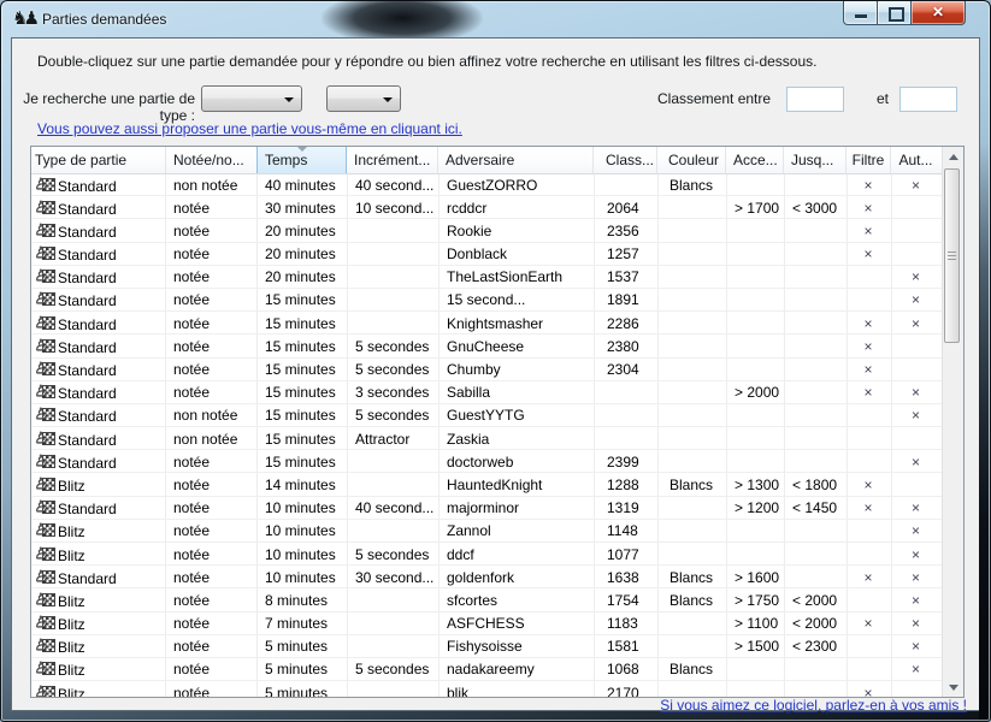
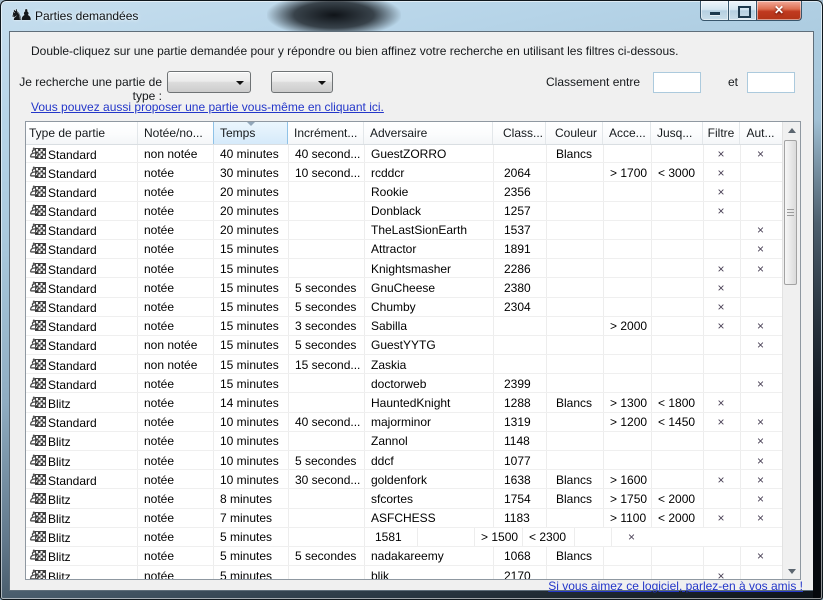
  ♞♟
  Parties demandées
  ✕
  Double-cliquez sur une partie demandée pour y répondre ou bien affinez votre recherche en utilisant les filtres ci-dessous.
  Je recherche une partie de type :
  Classement entre
  et
  Vous pouvez aussi proposer une partie vous-même en cliquant ici.
  Type de partie
  Notée/no...
  Temps
  Incrément...
  Adversaire
  Class...
  Couleur
  Acce...
  Jusq...
  Filtre
  Aut...
  ♙
  Standard
  non notée
  40 minutes
  40 second...
  GuestZORRO
  Blancs
  ×
  ×
  ♙
  Standard
  notée
  30 minutes
  10 second...
  rcddcr
  2064
  > 1700
  < 3000
  ×
  ♙
  Standard
  notée
  20 minutes
  Rookie
  2356
  ×
  ♙
  Standard
  notée
  20 minutes
  Donblack
  1257
  ×
  ♙
  Standard
  notée
  20 minutes
  TheLastSionEarth
  1537
  ×
  ♙
  Standard
  notée
  15 minutes
- 15 second...
+ Attractor
  1891
  ×
  ♙
  Standard
  notée
  15 minutes
  Knightsmasher
  2286
  ×
  ×
  ♙
  Standard
  notée
  15 minutes
  5 secondes
  GnuCheese
  2380
  ×
  ♙
  Standard
  notée
  15 minutes
  5 secondes
  Chumby
  2304
  ×
  ♙
  Standard
  notée
  15 minutes
  3 secondes
  Sabilla
  > 2000
  ×
  ×
  ♙
  Standard
  non notée
  15 minutes
  5 secondes
  GuestYYTG
  ×
  ♙
  Standard
  non notée
  15 minutes
- Attractor
+ 15 second...
  Zaskia
  ♙
  Standard
  notée
  15 minutes
  doctorweb
  2399
  ×
  ♙
  Blitz
  notée
  14 minutes
  HauntedKnight
  1288
  Blancs
  > 1300
  < 1800
  ×
  ♙
  Standard
  notée
  10 minutes
  40 second...
  majorminor
  1319
  > 1200
  < 1450
  ×
  ×
  ♙
  Blitz
  notée
  10 minutes
  Zannol
  1148
  ×
  ♙
  Blitz
  notée
  10 minutes
  5 secondes
  ddcf
  1077
  ×
  ♙
  Standard
  notée
  10 minutes
  30 second...
  goldenfork
  1638
  Blancs
  > 1600
  ×
  ×
  ♙
  Blitz
  notée
  8 minutes
  sfcortes
  1754
  Blancs
  > 1750
  < 2000
  ×
  ♙
  Blitz
  notée
  7 minutes
  ASFCHESS
  1183
  > 1100
  < 2000
  ×
  ×
  ♙
  Blitz
  notée
  5 minutes
- Fishysoisse
  1581
  > 1500
  < 2300
  ×
  ♙
  Blitz
  notée
  5 minutes
  5 secondes
  nadakareemy
  1068
  Blancs
  ×
  ♙
  Blitz
  notée
  5 minutes
  blik
  2170
  ×
  Si vous aimez ce logiciel, parlez-en à vos amis !
